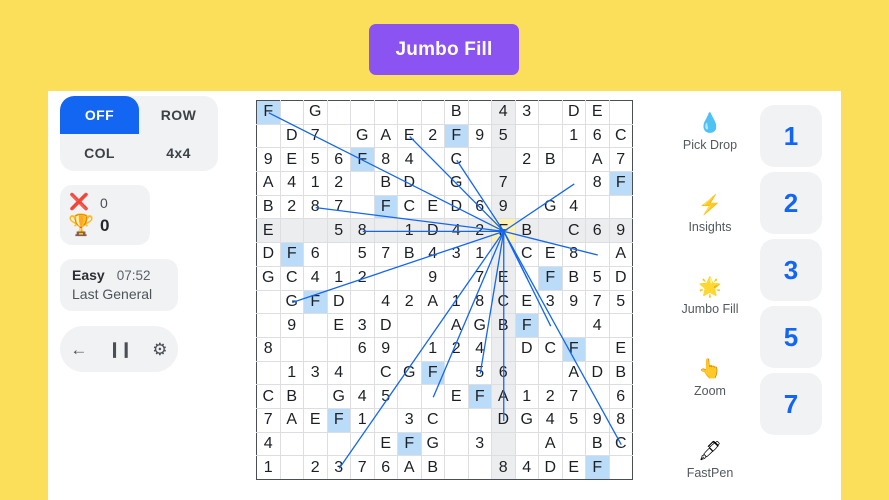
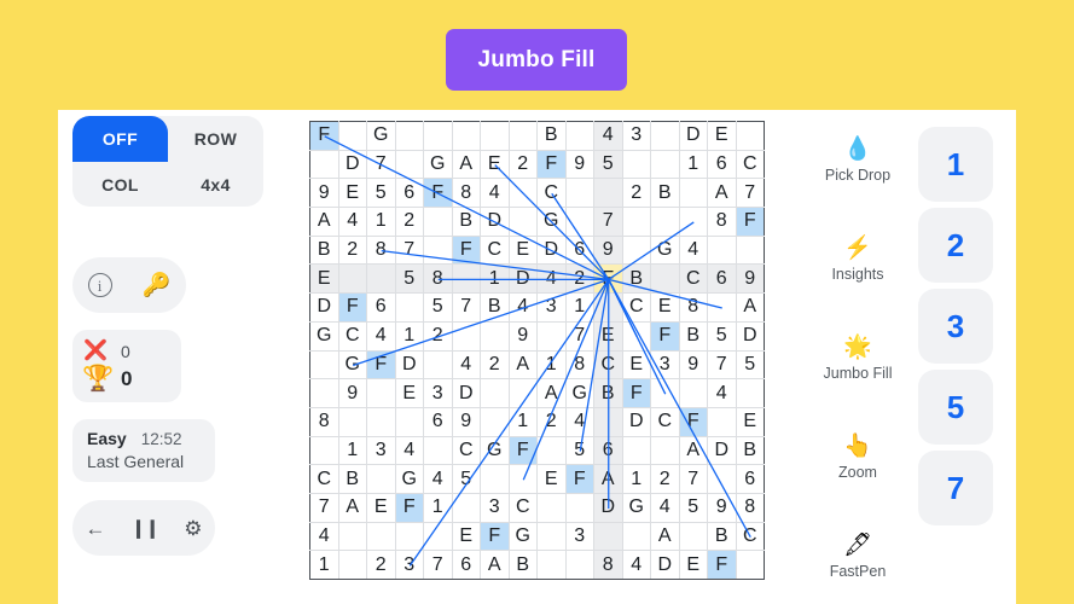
  Jumbo Fill
  OFF
  ROW
  COL
  4x4
+ i
+ 🔑
  ❌
  0
  🏆
  0
  Easy
- 07:52
+ 12:52
  Last General
  ←
  ❙❙
  ⚙
  F		G						B		4	3		D	E
  	D	7		G	A	E	2	F	9	5			1	6	C
  9	E	5	6	F	8	4		C			2	B		A	7
  A	4	1	2		B	D				7				8	F
  B	2	8	7		F	C	E	D		9		G	4
  E			5	8		1	D	4	2		B		C	6	9
  D	F	6		5	7	B	4	3	1		C	E	8		A
  G	C	4	1	2			9		7			F	B	5	D
  	G	F	D		4	2	A	1	8		E	3	9	7	5
  	9		E	3	D			A	G		F			4
  8				6	9		1	2	4		D	C	F		E
  	1	3	4		C	G	F		5				A	D	B
  C	B		G	4	5			E	F		1	2	7		6
  7	A	E	F	1		3	C				G	4	5	9	8
  4					E	F	G		3			A		B
  1		2	3	7	6	A	B			8	4	D	E	F
  💧
  Pick Drop
  ⚡
  Insights
  🌟
  Jumbo Fill
  👆
  Zoom
  🖋
  FastPen
  1
  2
  3
  5
  7
